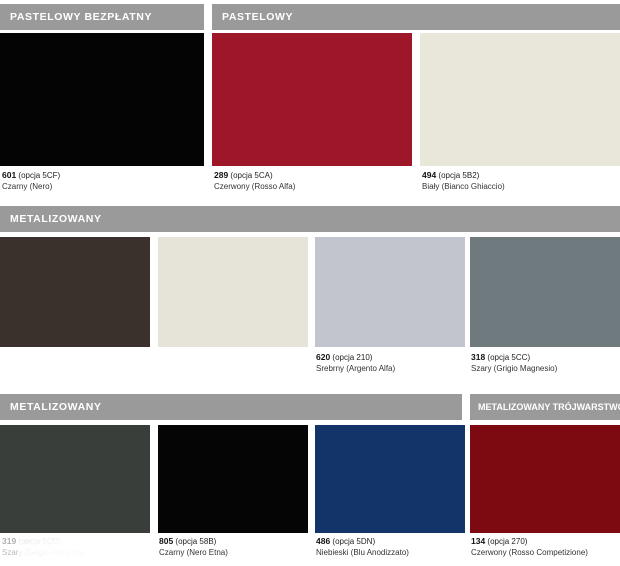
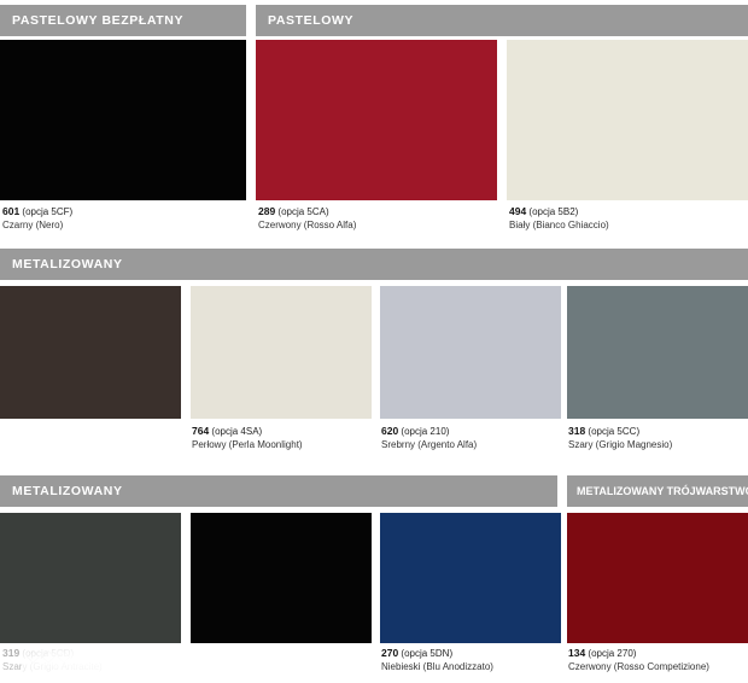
  PASTELOWY BEZPŁATNY
  PASTELOWY
  601 (opcja 5CF)
  Czarny (Nero)
  289 (opcja 5CA)
  Czerwony (Rosso Alfa)
  494 (opcja 5B2)
  Biały (Bianco Ghiaccio)
  METALIZOWANY
+ 764 (opcja 4SA)
+ Perłowy (Perla Moonlight)
  620 (opcja 210)
  Srebrny (Argento Alfa)
  318 (opcja 5CC)
  Szary (Grigio Magnesio)
  METALIZOWANY
  METALIZOWANY TRÓJWARSTW
- 805 (opcja 58B)
- Czarny (Nero Etna)
- 486 (opcja 5DN)
+ 270 (opcja 5DN)
  Niebieski (Blu Anodizzato)
  134 (opcja 270)
  Czerwony (Rosso Competizione)
